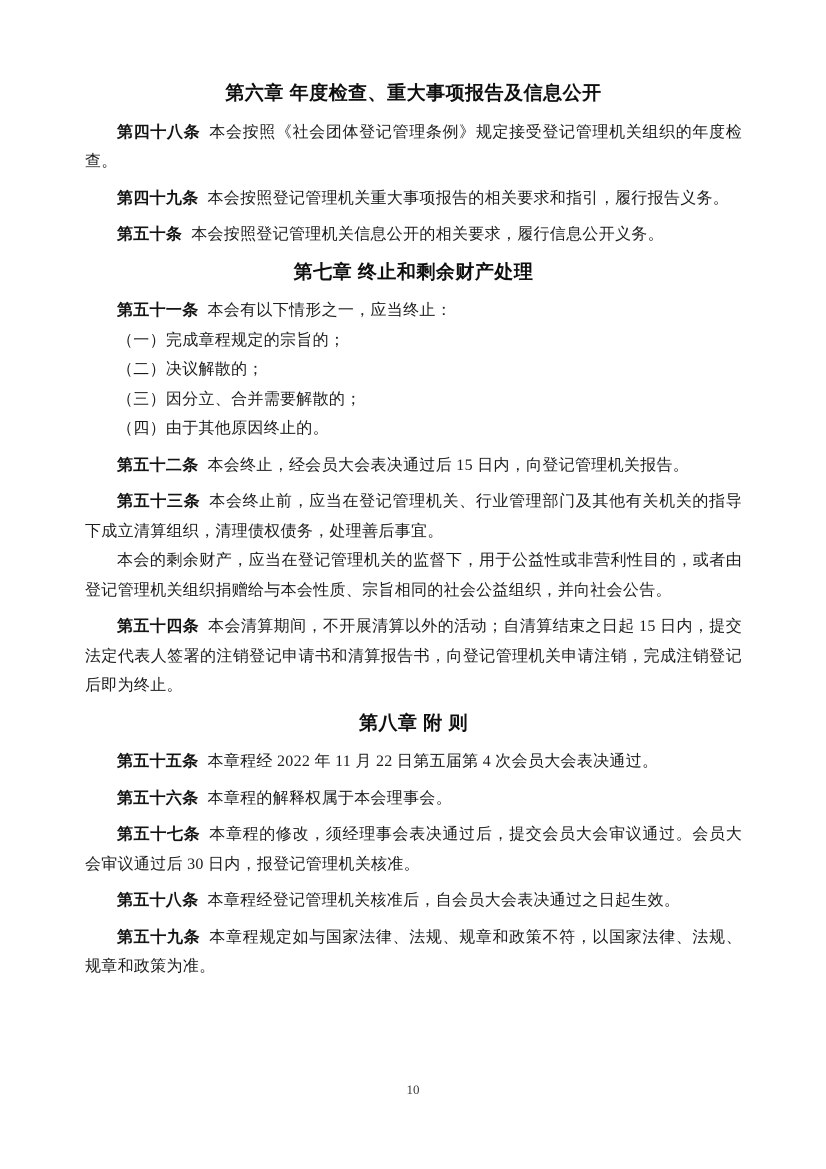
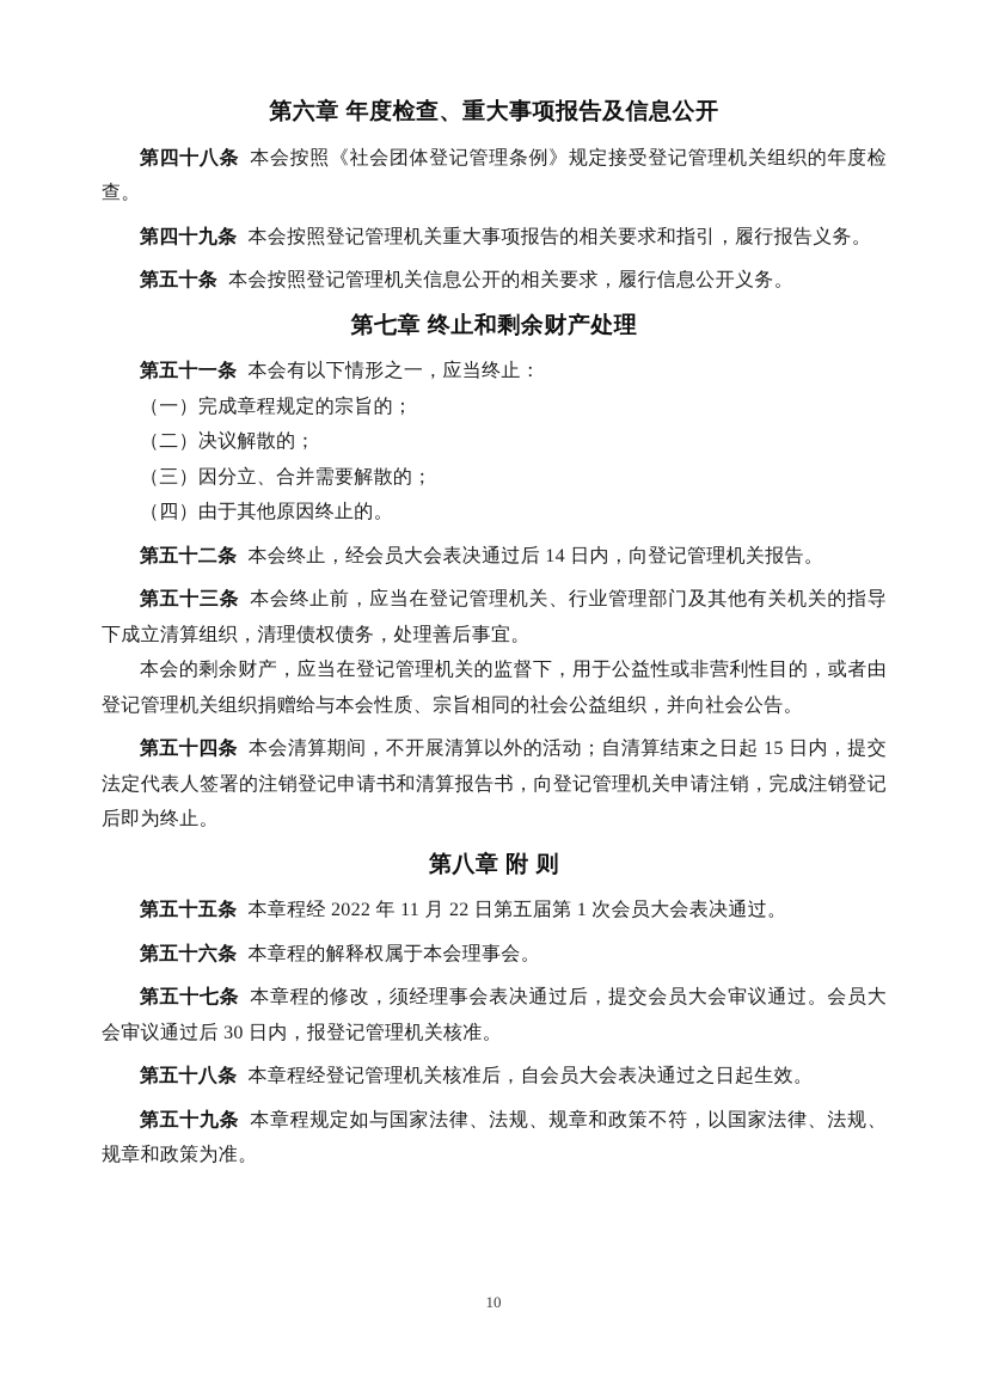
  第六章 年度检查、重大事项报告及信息公开
  第四十八条 本会按照《社会团体登记管理条例》规定接受登记管理机关组织的年度检查。
  第四十九条 本会按照登记管理机关重大事项报告的相关要求和指引，履行报告义务。
  第五十条 本会按照登记管理机关信息公开的相关要求，履行信息公开义务。
  第七章 终止和剩余财产处理
  第五十一条 本会有以下情形之一，应当终止：
  （一）完成章程规定的宗旨的；
  （二）决议解散的；
  （三）因分立、合并需要解散的；
  （四）由于其他原因终止的。
- 第五十二条 本会终止，经会员大会表决通过后 15 日内，向登记管理机关报告。
+ 第五十二条 本会终止，经会员大会表决通过后 14 日内，向登记管理机关报告。
  第五十三条 本会终止前，应当在登记管理机关、行业管理部门及其他有关机关的指导下成立清算组织，清理债权债务，处理善后事宜。
  本会的剩余财产，应当在登记管理机关的监督下，用于公益性或非营利性目的，或者由登记管理机关组织捐赠给与本会性质、宗旨相同的社会公益组织，并向社会公告。
  第五十四条 本会清算期间，不开展清算以外的活动；自清算结束之日起 15 日内，提交法定代表人签署的注销登记申请书和清算报告书，向登记管理机关申请注销，完成注销登记后即为终止。
  第八章 附 则
- 第五十五条 本章程经 2022 年 11 月 22 日第五届第 4 次会员大会表决通过。
+ 第五十五条 本章程经 2022 年 11 月 22 日第五届第 1 次会员大会表决通过。
  第五十六条 本章程的解释权属于本会理事会。
  第五十七条 本章程的修改，须经理事会表决通过后，提交会员大会审议通过。会员大会审议通过后 30 日内，报登记管理机关核准。
  第五十八条 本章程经登记管理机关核准后，自会员大会表决通过之日起生效。
  第五十九条 本章程规定如与国家法律、法规、规章和政策不符，以国家法律、法规、规章和政策为准。
  10
